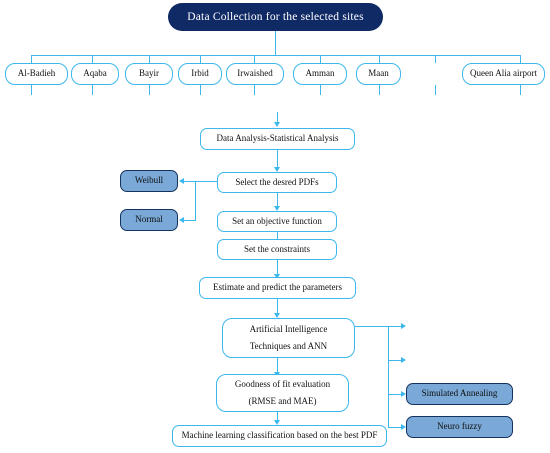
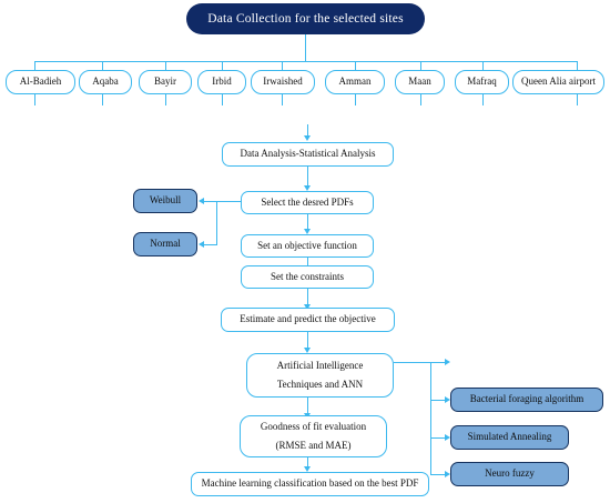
  Data Collection for the selected sites
  Al-Badieh
  Aqaba
  Bayir
  Irbid
  Irwaished
  Amman
  Maan
+ Mafraq
  Queen Alia airport
  Data Analysis-Statistical Analysis
  Select the desred PDFs
  Set an objective function
  Set the constraints
- Estimate and predict the parameters
+ Estimate and predict the objective
  Artificial Intelligence
  Techniques and ANN
  Goodness of fit evaluation
  (RMSE and MAE)
  Machine learning classification based on the best PDF
  Weibull
  Normal
+ Bacterial foraging algorithm
  Simulated Annealing
  Neuro fuzzy
